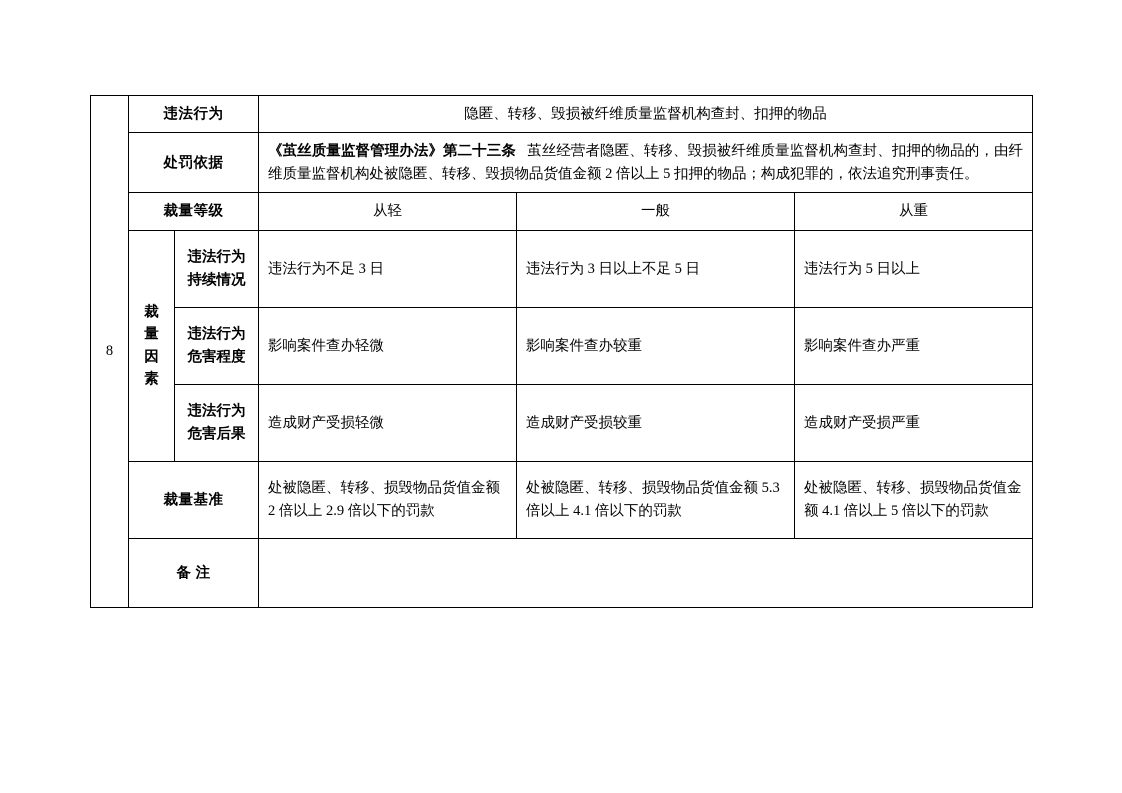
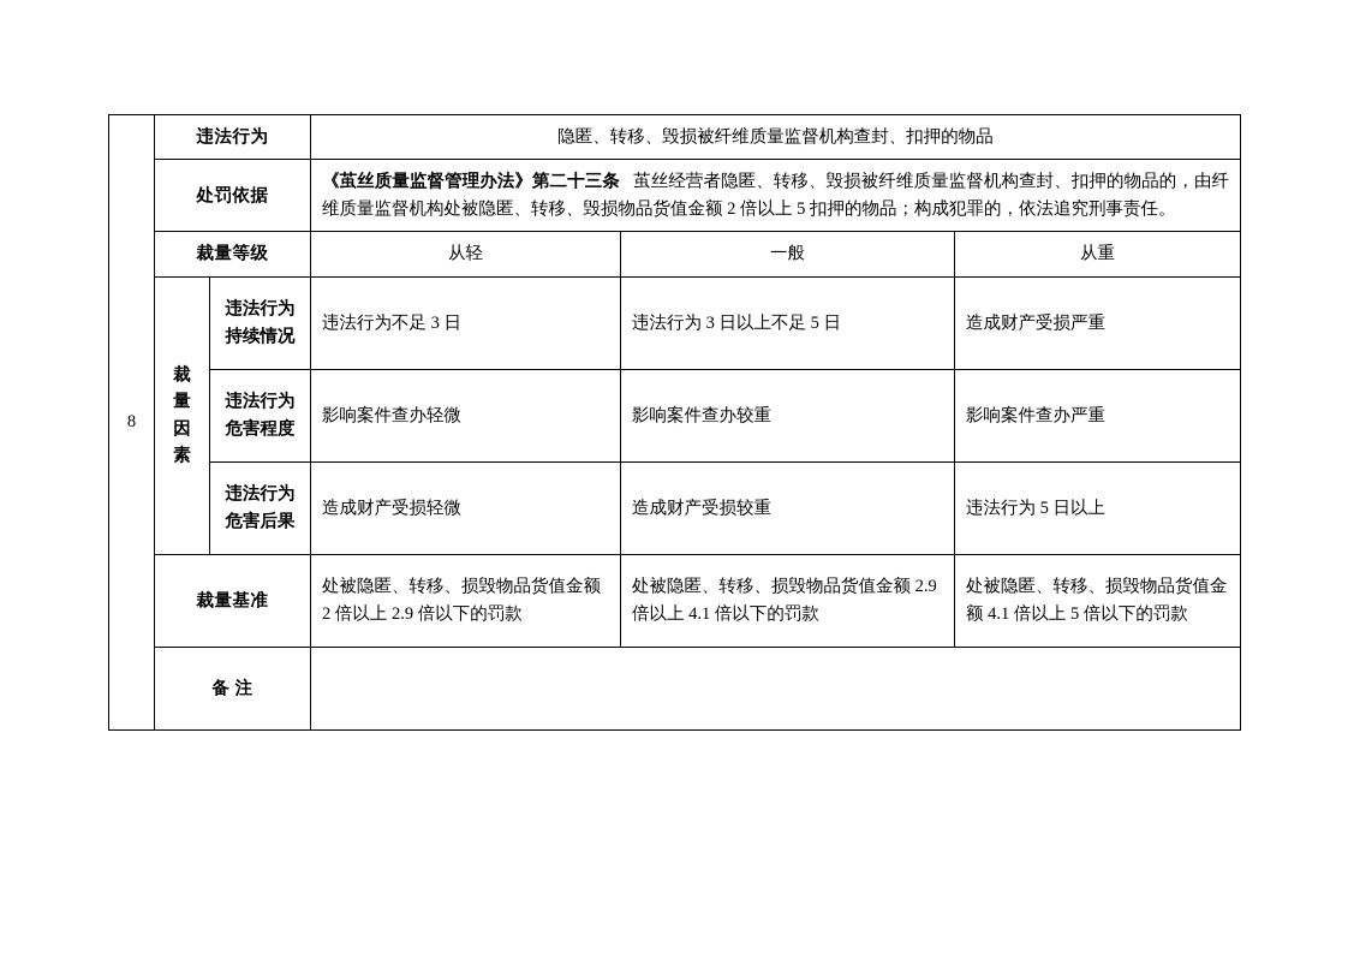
  8	违法行为	隐匿、转移、毁损被纤维质量监督机构查封、扣押的物品
  处罚依据	《茧丝质量监督管理办法》第二十三条 茧丝经营者隐匿、转移、毁损被纤维质量监督机构查封、扣押的物品的，由纤维质量监督机构处被隐匿、转移、毁损物品货值金额 2 倍以上 5 扣押的物品；构成犯罪的，依法追究刑事责任。
  裁量等级	从轻	一般	从重
- 裁 量 因 素	违法行为 持续情况	违法行为不足 3 日	违法行为 3 日以上不足 5 日	违法行为 5 日以上
+ 裁 量 因 素	违法行为 持续情况	违法行为不足 3 日	违法行为 3 日以上不足 5 日	造成财产受损严重
  违法行为 危害程度	影响案件查办轻微	影响案件查办较重	影响案件查办严重
- 违法行为 危害后果	造成财产受损轻微	造成财产受损较重	造成财产受损严重
+ 违法行为 危害后果	造成财产受损轻微	造成财产受损较重	违法行为 5 日以上
- 裁量基准	处被隐匿、转移、损毁物品货值金额 2 倍以上 2.9 倍以下的罚款	处被隐匿、转移、损毁物品货值金额 5.3 倍以上 4.1 倍以下的罚款	处被隐匿、转移、损毁物品货值金额 4.1 倍以上 5 倍以下的罚款
+ 裁量基准	处被隐匿、转移、损毁物品货值金额 2 倍以上 2.9 倍以下的罚款	处被隐匿、转移、损毁物品货值金额 2.9 倍以上 4.1 倍以下的罚款	处被隐匿、转移、损毁物品货值金额 4.1 倍以上 5 倍以下的罚款
  备 注
